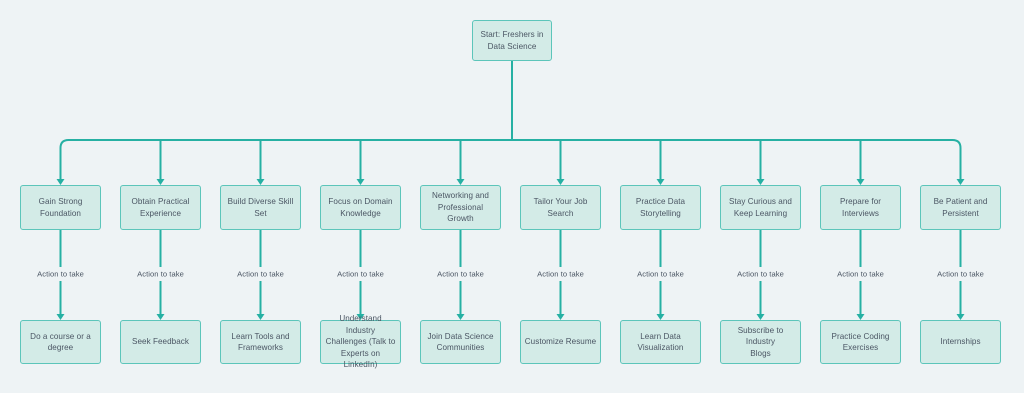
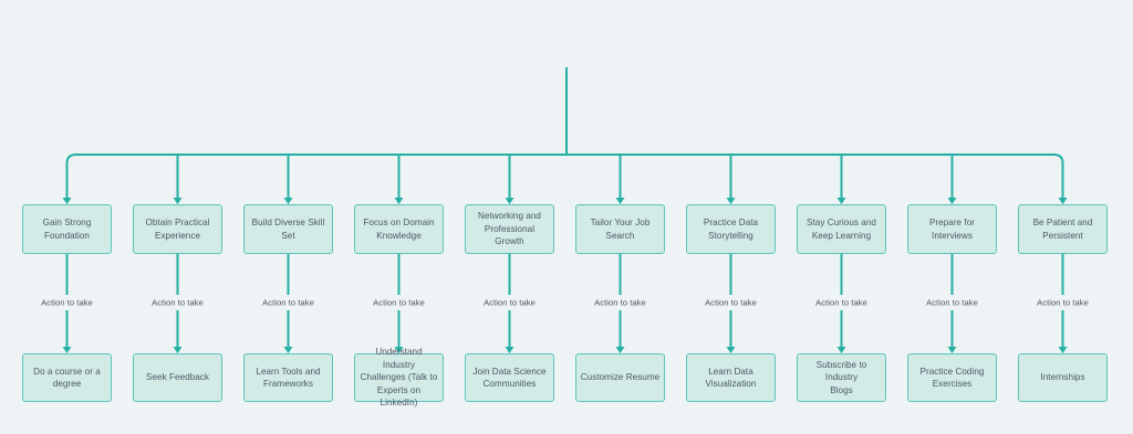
- Start: Freshers in
- Data Science
  Gain Strong
  Foundation
  Obtain Practical
  Experience
  Build Diverse Skill
  Set
  Focus on Domain
  Knowledge
  Networking and
  Professional Growth
  Tailor Your Job
  Search
  Practice Data
  Storytelling
  Stay Curious and
  Keep Learning
  Prepare for
  Interviews
  Be Patient and
  Persistent
  Do a course or a
  degree
  Seek Feedback
  Learn Tools and
  Frameworks
  Understand Industry
  Challenges (Talk to
  Experts on LinkedIn)
  Join Data Science
  Communities
  Customize Resume
  Learn Data
  Visualization
  Subscribe to Industry
  Blogs
  Practice Coding
  Exercises
  Internships
  Action to take
  Action to take
  Action to take
  Action to take
  Action to take
  Action to take
  Action to take
  Action to take
  Action to take
  Action to take
